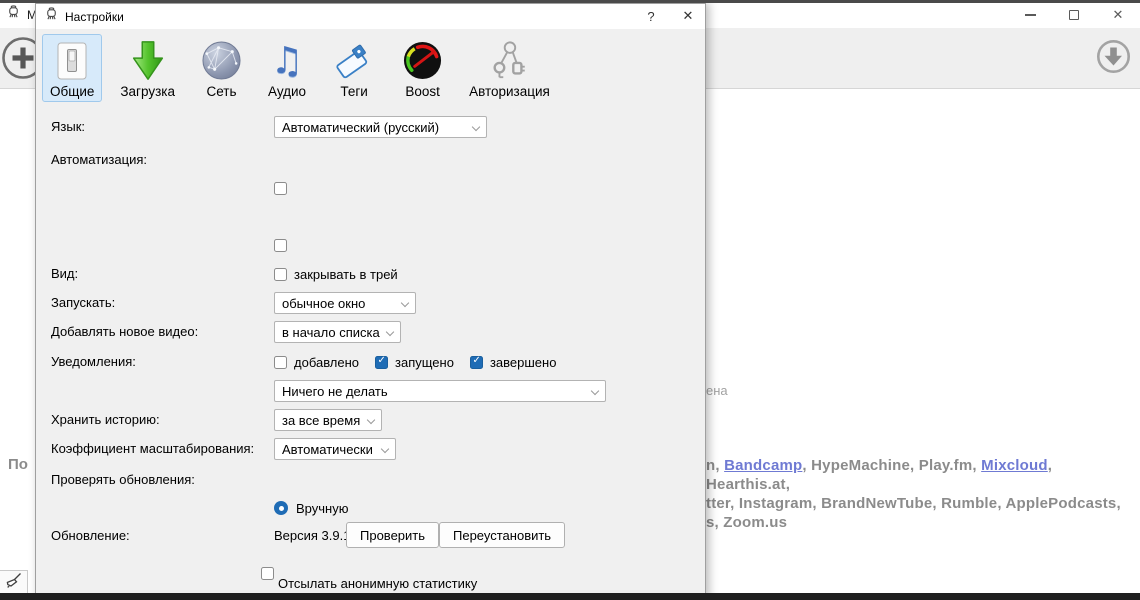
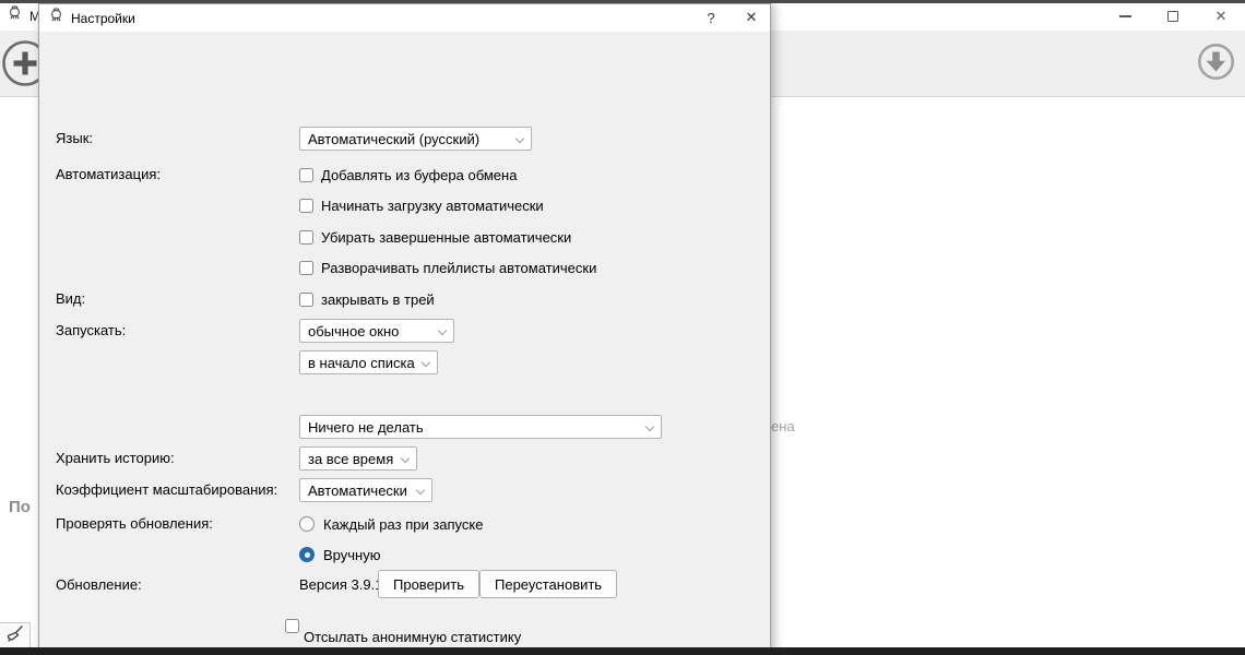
  М
  ✕
  ена
  По
- n, Bandcamp, HypeMachine, Play.fm, Mixcloud, Hearthis.at,
- tter, Instagram, BrandNewTube, Rumble, ApplePodcasts,
- s, Zoom.us
  Настройки
  ?
  ✕
- Общие
- Загрузка
- Сеть
- ♫
- Аудио
- Теги
- Boost
- Авторизация
  Язык:
  Автоматический (русский)
  Автоматизация:
+ Добавлять из буфера обмена
+ Начинать загрузку автоматически
+ Убирать завершенные автоматически
+ Разворачивать плейлисты автоматически
  Вид:
  закрывать в трей
  Запускать:
  обычное окно
- Добавлять новое видео:
  в начало списка
- Уведомления:
- добавлено
- запущено
- завершено
  Ничего не делать
  Хранить историю:
  за все время
  Коэффициент масштабирования:
  Автоматически
  Проверять обновления:
+ Каждый раз при запуске
  Вручную
  Обновление:
  Версия 3.9.
  Проверить
  Переустановить
